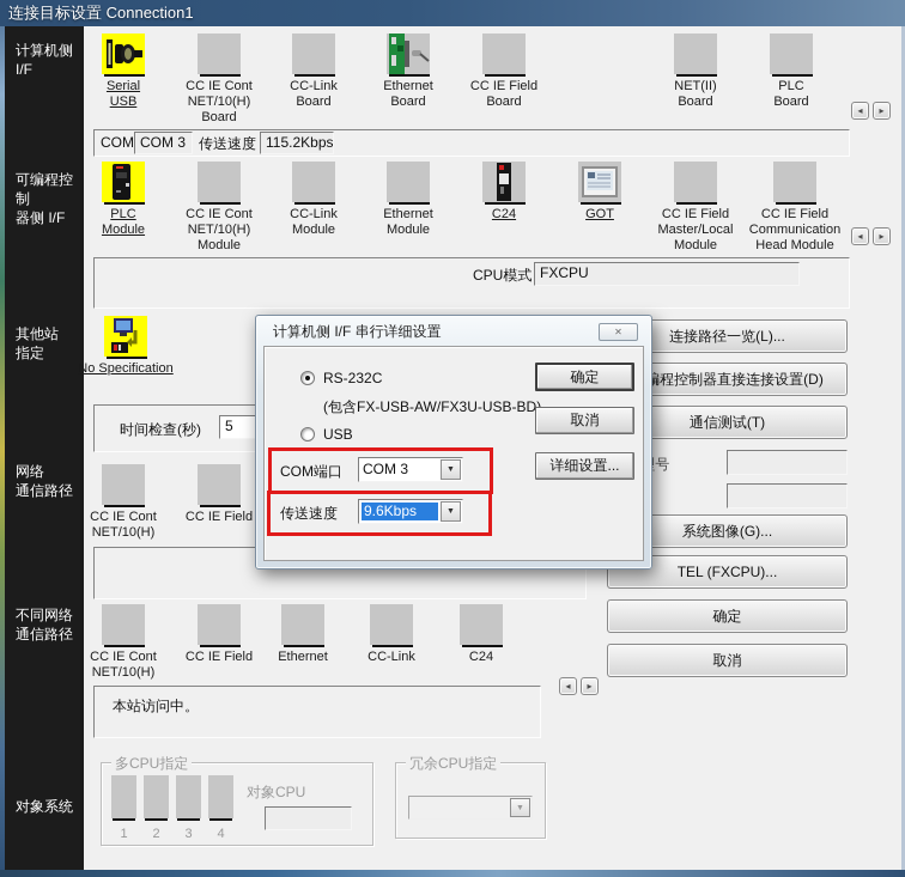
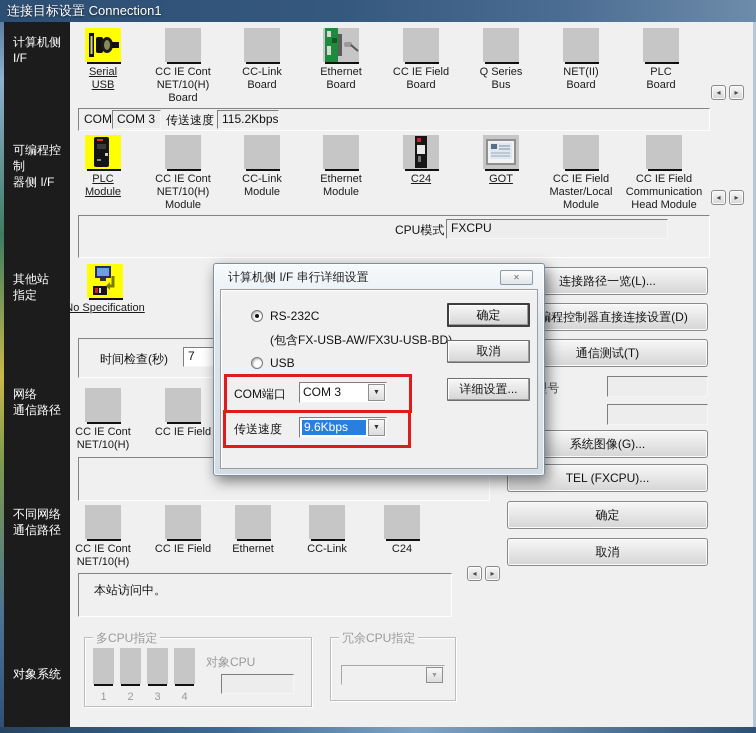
  连接目标设置 Connection1
  计算机侧
  I/F
  可编程控制
  器侧 I/F
  其他站
  指定
  网络
  通信路径
  不同网络
  通信路径
  对象系统
  Serial
  USB
  CC IE Cont
  NET/10(H)
  Board
  CC-Link
  Board
  Ethernet
  Board
  CC IE Field
  Board
+ Q Series
+ Bus
  NET(II)
  Board
  PLC
  Board
  ◂
  ▸
  COM
  COM 3
  传送速度
  115.2Kbps
  PLC
  Module
  CC IE Cont
  NET/10(H)
  Module
  CC-Link
  Module
  Ethernet
  Module
  C24
  GOT
  CC IE Field
  Master/Local
  Module
  CC IE Field
  Communication
  Head Module
  ◂
  ▸
  CPU模式
  FXCPU
  No Specification
  时间检查(秒)
- 5
+ 7
  CC IE Cont
  NET/10(H)
  CC IE Field
  CC IE Cont
  NET/10(H)
  CC IE Field
  Ethernet
  CC-Link
  C24
  ◂
  ▸
  本站访问中。
  多CPU指定
  1
  2
  3
  4
  对象CPU
  冗余CPU指定
  连接路径一览(L)...
  编程控制器直接连接设置(D)
  通信测试(T)
  系统图像(G)...
  TEL (FXCPU)...
  确定
  取消
  计算机侧 I/F 串行详细设置
  ✕
  RS-232C
  (包含FX-USB-AW/FX3U-USB-BD
  USB
  COM端口
  COM 3
  传送速度
  9.6Kbps
  确定
  取消
  详细设置...
